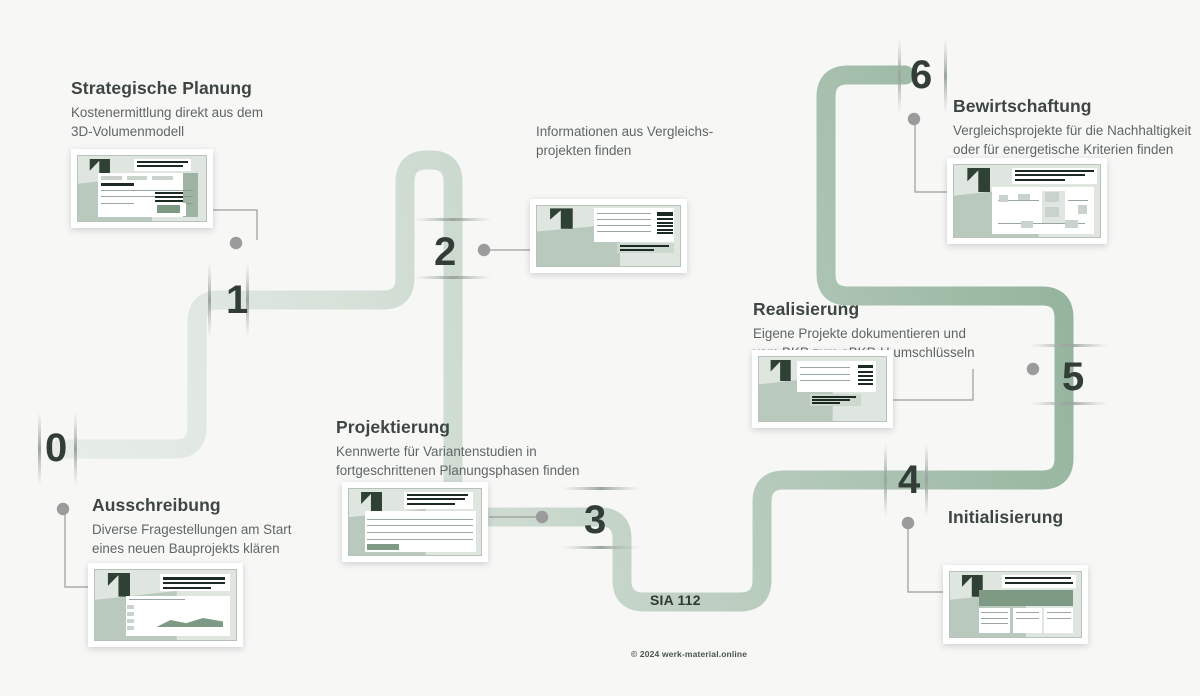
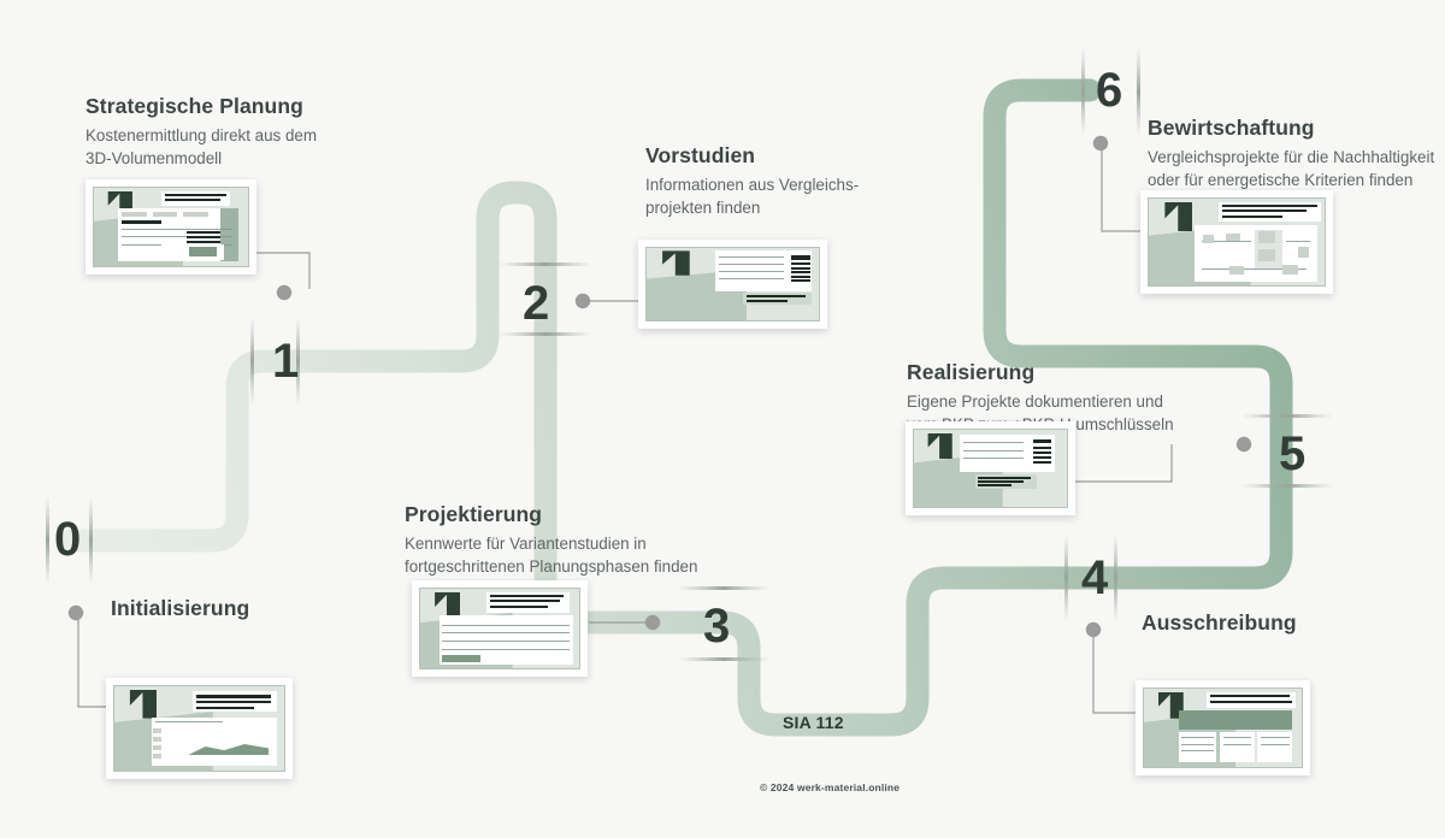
  0
  1
  2
  3
  4
  5
  6
- Ausschreibung
+ Initialisierung
- Diverse Fragestellungen am Start
- eines neuen Bauprojekts klären
  Strategische Planung
  Kostenermittlung direkt aus dem
  3D-Volumenmodell
+ Vorstudien
  Informationen aus Vergleichs-
  projekten finden
  Projektierung
  Kennwerte für Variantenstudien in
  fortgeschrittenen Planungsphasen finden
- Initialisierung
+ Ausschreibung
  Realisierung
  Eigene Projekte dokumentieren und
  Bewirtschaftung
  Vergleichsprojekte für die Nachhaltigkeit
  oder für energetische Kriterien finden
  SIA 112
  © 2024 werk-material.online
